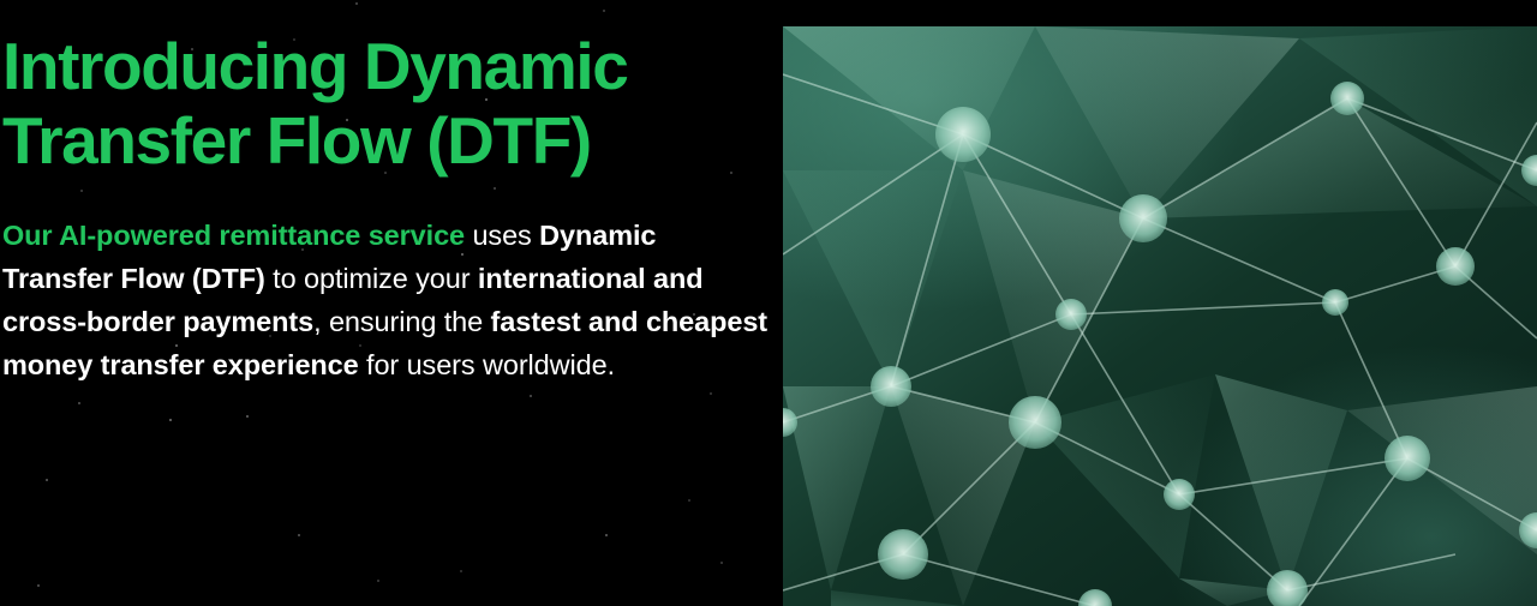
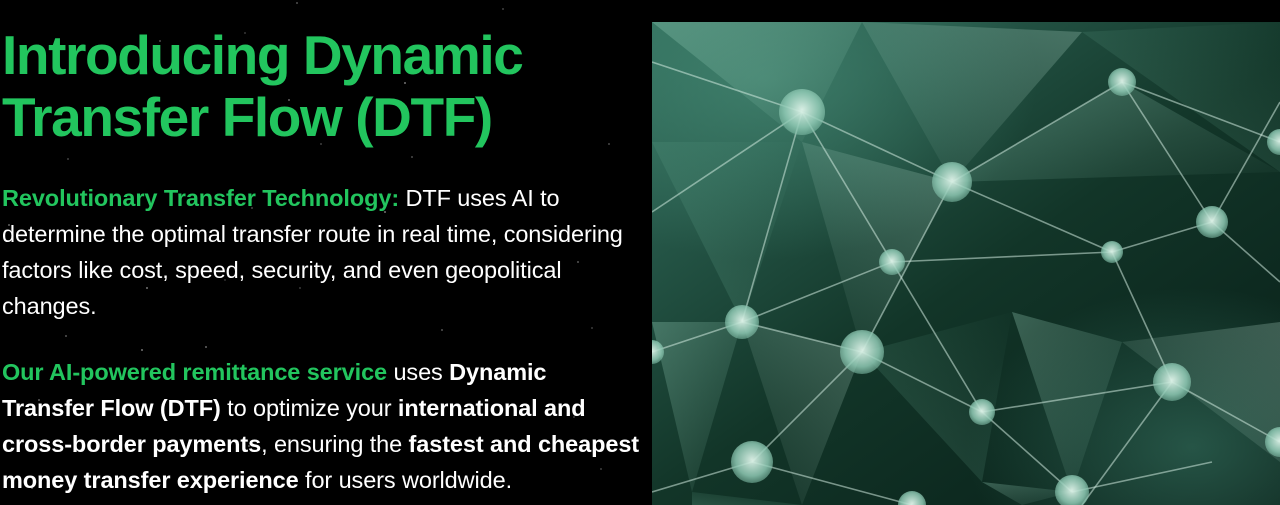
  Introducing Dynamic
  Transfer Flow (DTF)
+ Revolutionary Transfer Technology: DTF uses AI to determine the optimal transfer route in real time, considering factors like cost, speed, security, and even geopolitical changes.
  Our AI-powered remittance service uses Dynamic Transfer Flow (DTF) to optimize your international and cross-border payments, ensuring the fastest and cheapest money transfer experience for users worldwide.
